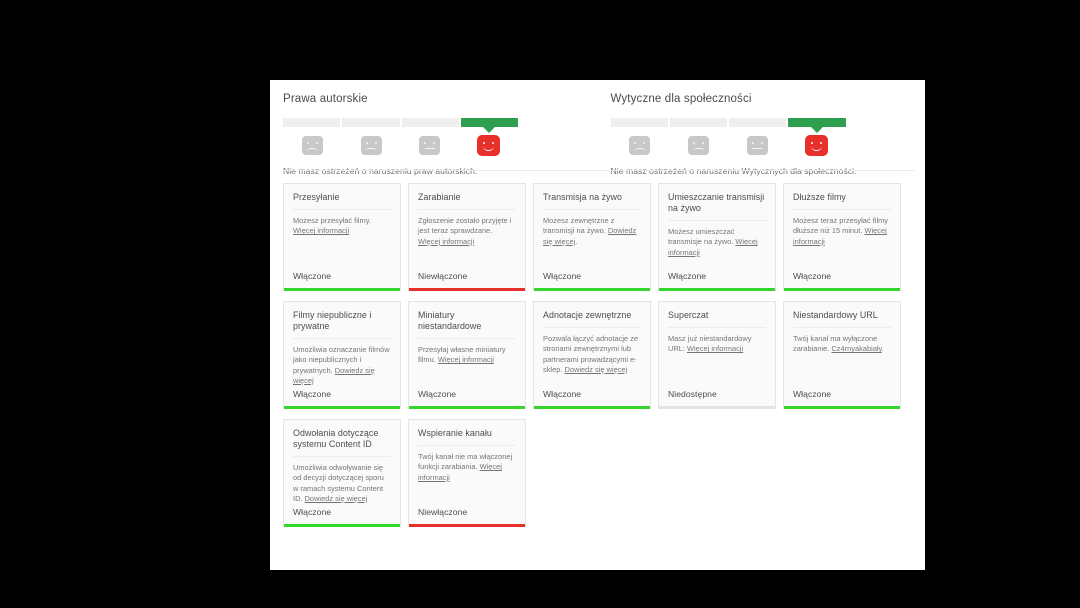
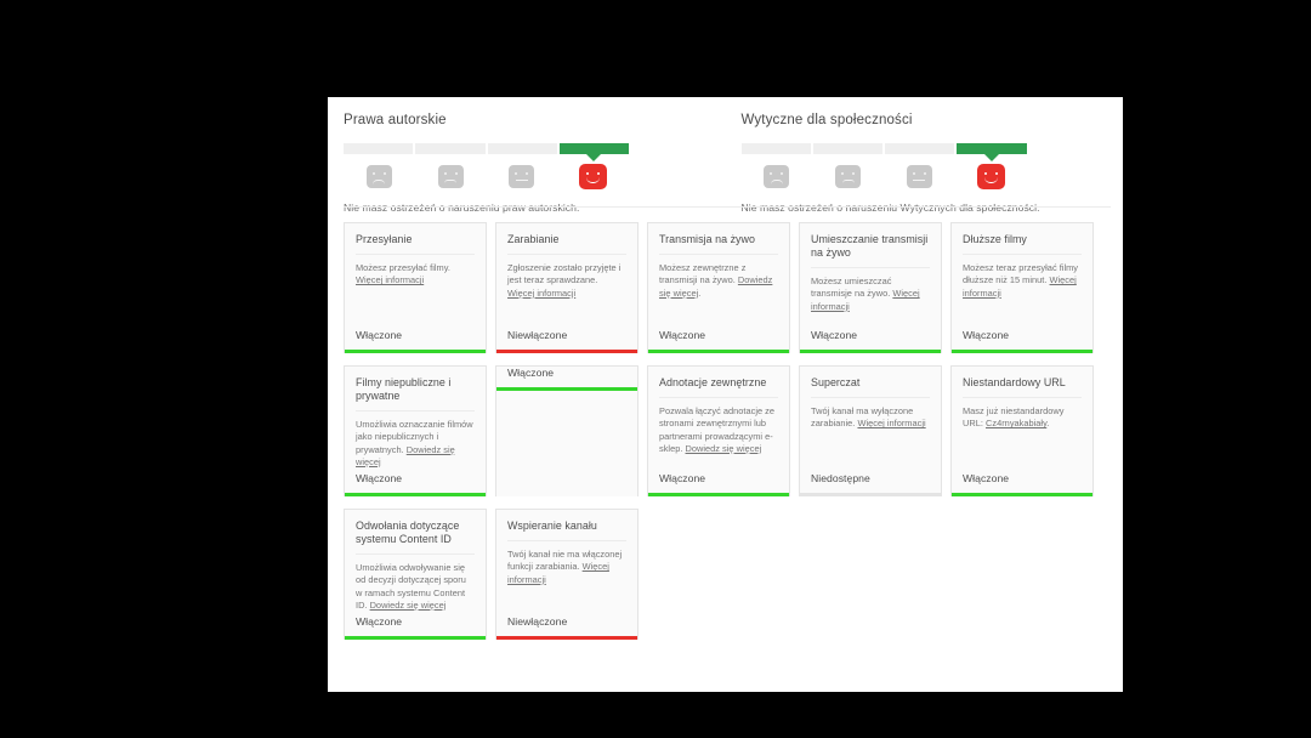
  Prawa autorskie
  Nie masz ostrzeżeń o naruszeniu praw autorskich.
  Wytyczne dla społeczności
  Nie masz ostrzeżeń o naruszeniu Wytycznych dla społeczności.
  Przesyłanie
  Możesz przesyłać filmy. Więcej informacji
  Włączone
  Zarabianie
  Zgłoszenie zostało przyjęte i jest teraz sprawdzane. Więcej informacji
  Niewłączone
  Transmisja na żywo
  Możesz zewnętrzne z transmisji na żywo. Dowiedz się więcej.
  Włączone
  Umieszczanie transmisji na żywo
  Możesz umieszczać transmisje na żywo. Więcej informacji
  Włączone
  Dłuższe filmy
  Możesz teraz przesyłać filmy dłuższe niż 15 minut. Więcej informacji
  Włączone
  Filmy niepubliczne i prywatne
  Umożliwia oznaczanie filmów jako niepublicznych i prywatnych. Dowiedz się więcej
  Włączone
- Miniatury niestandardowe
- Przesyłaj własne miniatury filmu. Więcej informacji
  Włączone
  Adnotacje zewnętrzne
  Pozwala łączyć adnotacje ze stronami zewnętrznymi lub partnerami prowadzącymi e-sklep. Dowiedz się więcej
  Włączone
  Superczat
- Masz już niestandardowy URL: Więcej informacji
+ Twój kanał ma wyłączone zarabianie. Więcej informacji
  Niedostępne
  Niestandardowy URL
- Twój kanał ma wyłączone zarabianie. Cz4rnyakabiały.
+ Masz już niestandardowy URL: Cz4rnyakabiały.
  Włączone
  Odwołania dotyczące systemu Content ID
  Umożliwia odwoływanie się od decyzji dotyczącej sporu w ramach systemu Content ID. Dowiedz się więcej
  Włączone
  Wspieranie kanału
  Twój kanał nie ma włączonej funkcji zarabiania. Więcej informacji
  Niewłączone
